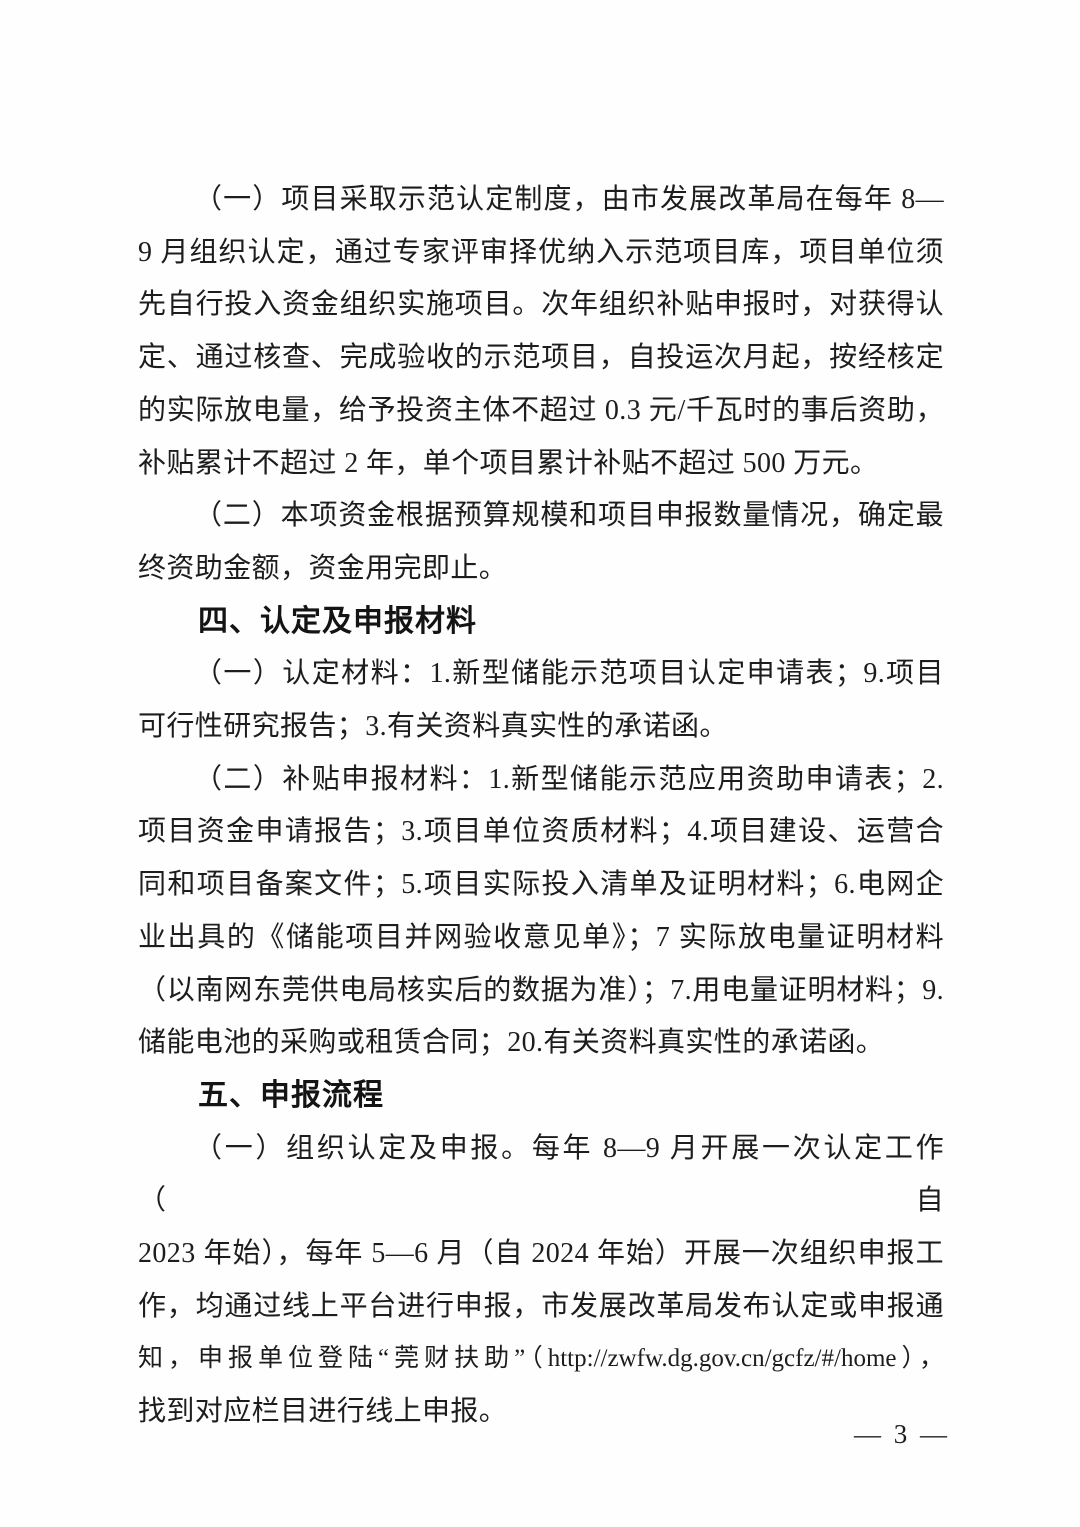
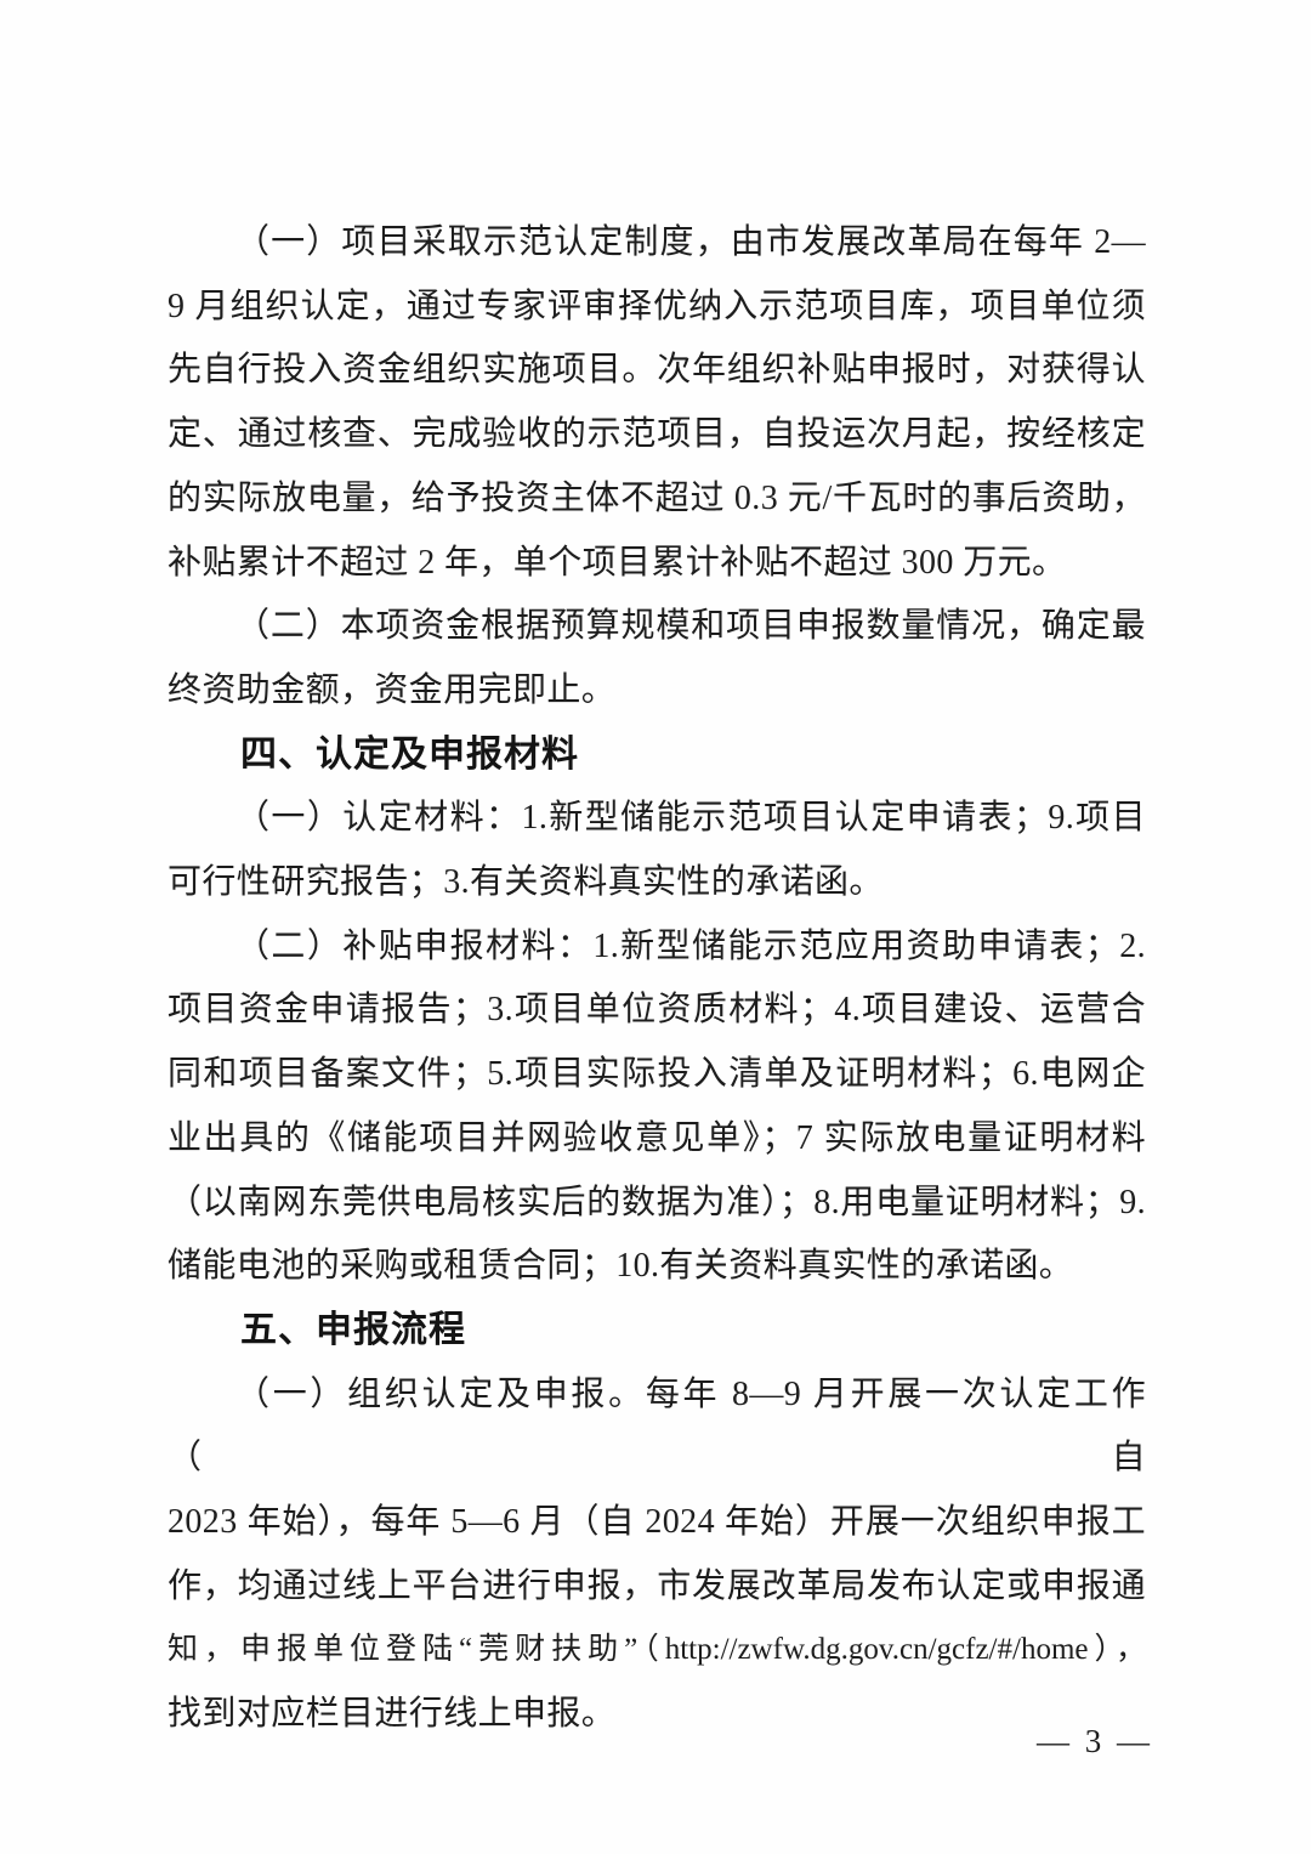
- （一）项目采取示范认定制度，由市发展改革局在每年 8—
+ （一）项目采取示范认定制度，由市发展改革局在每年 2—
  9 月组织认定，通过专家评审择优纳入示范项目库，项目单位须
  先自行投入资金组织实施项目。次年组织补贴申报时，对获得认
  定、通过核查、完成验收的示范项目，自投运次月起，按经核定
  的实际放电量，给予投资主体不超过 0.3 元/千瓦时的事后资助，
- 补贴累计不超过 2 年，单个项目累计补贴不超过 500 万元。
+ 补贴累计不超过 2 年，单个项目累计补贴不超过 300 万元。
  （二）本项资金根据预算规模和项目申报数量情况，确定最
  终资助金额，资金用完即止。
  四、认定及申报材料
  （一）认定材料：1.新型储能示范项目认定申请表；9.项目
  可行性研究报告；3.有关资料真实性的承诺函。
  （二）补贴申报材料：1.新型储能示范应用资助申请表；2.
  项目资金申请报告；3.项目单位资质材料；4.项目建设、运营合
  同和项目备案文件；5.项目实际投入清单及证明材料；6.电网企
  业出具的《储能项目并网验收意见单》；7 实际放电量证明材料
- （以南网东莞供电局核实后的数据为准）；7.用电量证明材料；9.
+ （以南网东莞供电局核实后的数据为准）；8.用电量证明材料；9.
- 储能电池的采购或租赁合同；20.有关资料真实性的承诺函。
+ 储能电池的采购或租赁合同；10.有关资料真实性的承诺函。
  五、申报流程
  （一）组织认定及申报。每年 8—9 月开展一次认定工作（自
  2023 年始），每年 5—6 月（自 2024 年始）开展一次组织申报工
  作，均通过线上平台进行申报，市发展改革局发布认定或申报通
  知，申报单位登陆“莞财扶助”（http://zwfw.dg.gov.cn/gcfz/#/home），
  找到对应栏目进行线上申报。
  — 3 —
